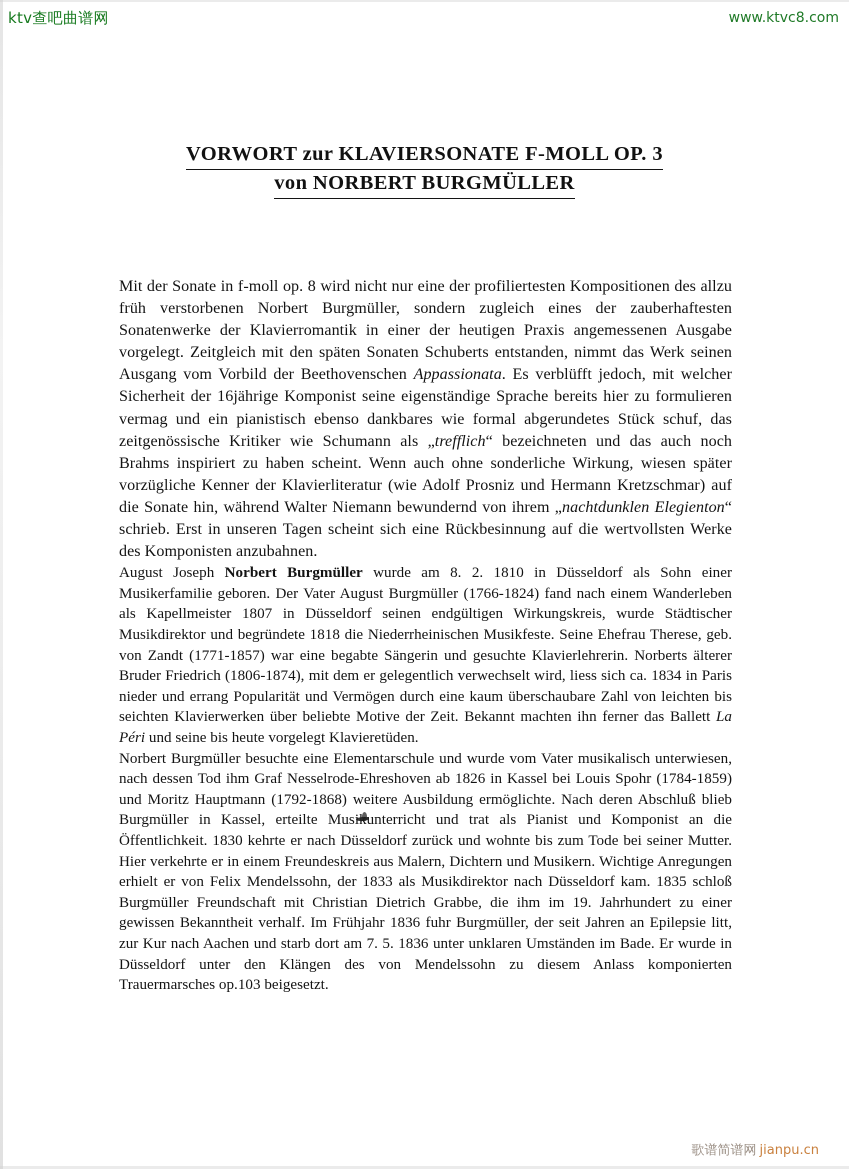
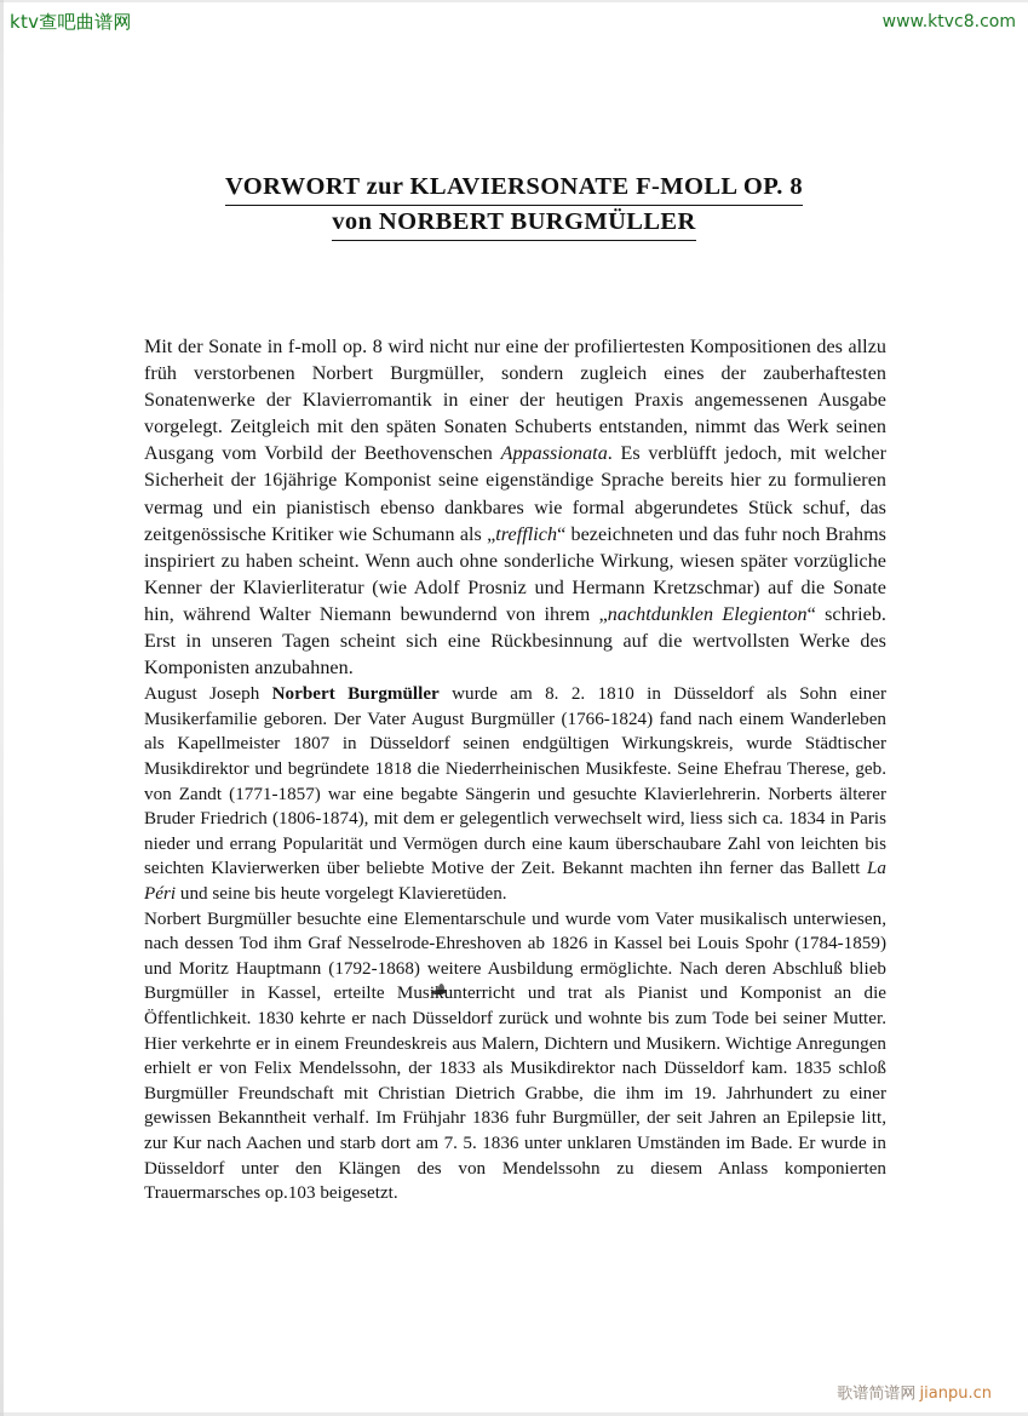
  ktv查吧曲谱网
  www.ktvc8.com
- VORWORT zur KLAVIERSONATE F-MOLL OP. 3
+ VORWORT zur KLAVIERSONATE F-MOLL OP. 8
  von NORBERT BURGMÜLLER
- Mit der Sonate in f-moll op. 8 wird nicht nur eine der profiliertesten Kompositionen des allzu früh verstorbenen Norbert Burgmüller, sondern zugleich eines der zauberhaftesten Sonatenwerke der Klavierromantik in einer der heutigen Praxis angemessenen Ausgabe vorgelegt. Zeitgleich mit den späten Sonaten Schuberts entstanden, nimmt das Werk seinen Ausgang vom Vorbild der Beethovenschen Appassionata. Es verblüfft jedoch, mit welcher Sicherheit der 16jährige Komponist seine eigenständige Sprache bereits hier zu formulieren vermag und ein pianistisch ebenso dankbares wie formal abgerundetes Stück schuf, das zeitgenössische Kritiker wie Schumann als „trefflich“ bezeichneten und das auch noch Brahms inspiriert zu haben scheint. Wenn auch ohne sonderliche Wirkung, wiesen später vorzügliche Kenner der Klavierliteratur (wie Adolf Prosniz und Hermann Kretzschmar) auf die Sonate hin, während Walter Niemann bewundernd von ihrem „nachtdunklen Elegienton“ schrieb. Erst in unseren Tagen scheint sich eine Rückbesinnung auf die wertvollsten Werke des Komponisten anzubahnen.
+ Mit der Sonate in f-moll op. 8 wird nicht nur eine der profiliertesten Kompositionen des allzu früh verstorbenen Norbert Burgmüller, sondern zugleich eines der zauberhaftesten Sonatenwerke der Klavierromantik in einer der heutigen Praxis angemessenen Ausgabe vorgelegt. Zeitgleich mit den späten Sonaten Schuberts entstanden, nimmt das Werk seinen Ausgang vom Vorbild der Beethovenschen Appassionata. Es verblüfft jedoch, mit welcher Sicherheit der 16jährige Komponist seine eigenständige Sprache bereits hier zu formulieren vermag und ein pianistisch ebenso dankbares wie formal abgerundetes Stück schuf, das zeitgenössische Kritiker wie Schumann als „trefflich“ bezeichneten und das fuhr noch Brahms inspiriert zu haben scheint. Wenn auch ohne sonderliche Wirkung, wiesen später vorzügliche Kenner der Klavierliteratur (wie Adolf Prosniz und Hermann Kretzschmar) auf die Sonate hin, während Walter Niemann bewundernd von ihrem „nachtdunklen Elegienton“ schrieb. Erst in unseren Tagen scheint sich eine Rückbesinnung auf die wertvollsten Werke des Komponisten anzubahnen.
  August Joseph Norbert Burgmüller wurde am 8. 2. 1810 in Düsseldorf als Sohn einer Musikerfamilie geboren. Der Vater August Burgmüller (1766-1824) fand nach einem Wanderleben als Kapellmeister 1807 in Düsseldorf seinen endgültigen Wirkungskreis, wurde Städtischer Musikdirektor und begründete 1818 die Niederrheinischen Musikfeste. Seine Ehefrau Therese, geb. von Zandt (1771-1857) war eine begabte Sängerin und gesuchte Klavierlehrerin. Norberts älterer Bruder Friedrich (1806-1874), mit dem er gelegentlich verwechselt wird, liess sich ca. 1834 in Paris nieder und errang Popularität und Vermögen durch eine kaum überschaubare Zahl von leichten bis seichten Klavierwerken über beliebte Motive der Zeit. Bekannt machten ihn ferner das Ballett La Péri und seine bis heute vorgelegt Klavieretüden.
  Norbert Burgmüller besuchte eine Elementarschule und wurde vom Vater musikalisch unterwiesen, nach dessen Tod ihm Graf Nesselrode-Ehreshoven ab 1826 in Kassel bei Louis Spohr (1784-1859) und Moritz Hauptmann (1792-1868) weitere Ausbildung ermöglichte. Nach deren Abschluß blieb Burgmüller in Kassel, erteilte Musikunterricht und trat als Pianist und Komponist an die Öffentlichkeit. 1830 kehrte er nach Düsseldorf zurück und wohnte bis zum Tode bei seiner Mutter. Hier verkehrte er in einem Freundeskreis aus Malern, Dichtern und Musikern. Wichtige Anregungen erhielt er von Felix Mendelssohn, der 1833 als Musikdirektor nach Düsseldorf kam. 1835 schloß Burgmüller Freundschaft mit Christian Dietrich Grabbe, die ihm im 19. Jahrhundert zu einer gewissen Bekanntheit verhalf. Im Frühjahr 1836 fuhr Burgmüller, der seit Jahren an Epilepsie litt, zur Kur nach Aachen und starb dort am 7. 5. 1836 unter unklaren Umständen im Bade. Er wurde in Düsseldorf unter den Klängen des von Mendelssohn zu diesem Anlass komponierten Trauermarsches op.103 beigesetzt.
  歌谱简谱网 jianpu.cn
